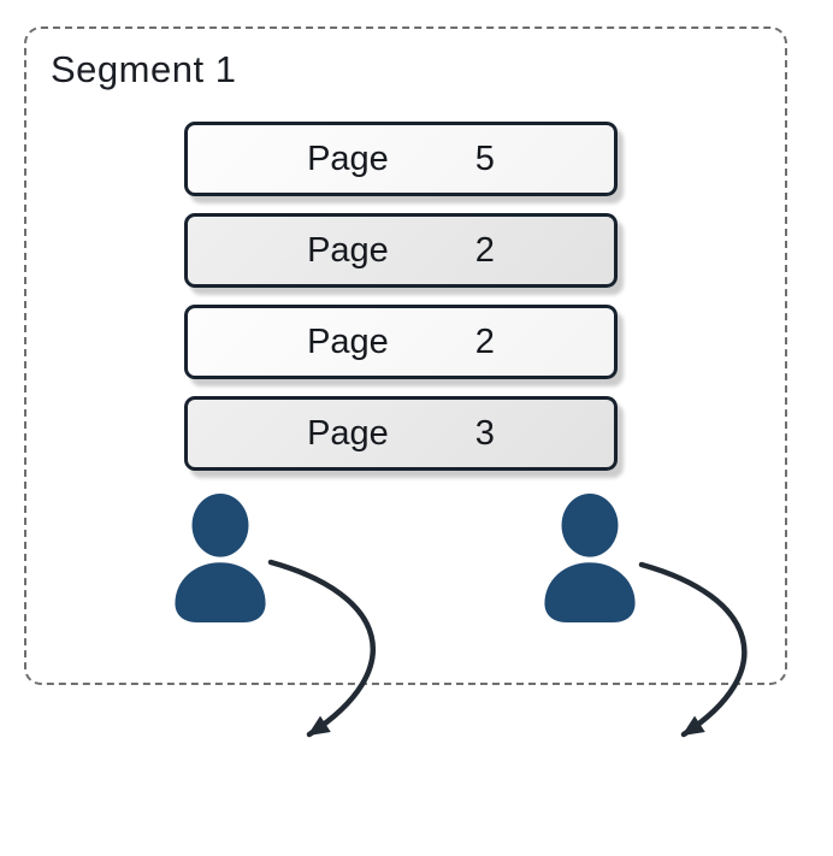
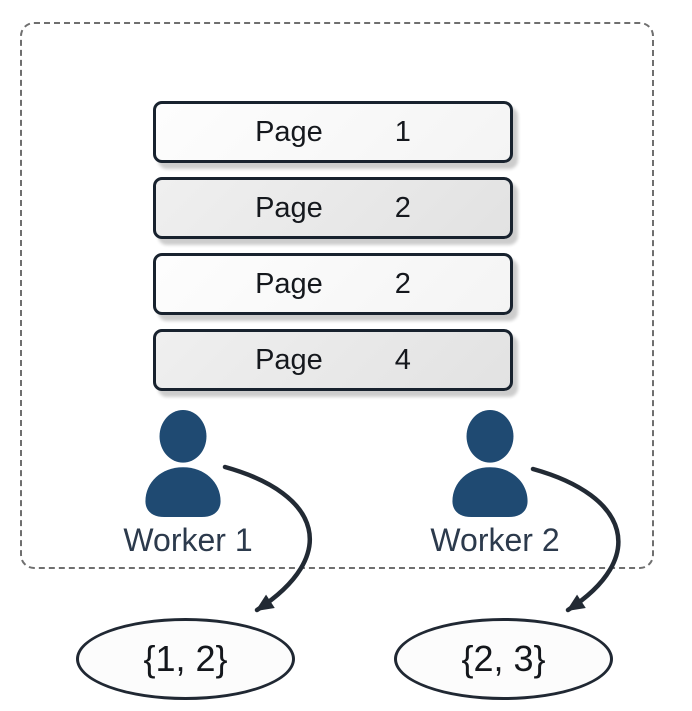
- Segment 1
  Page
- 5
+ 1
  Page
  2
  Page
  2
  Page
- 3
+ 4
+ Worker 1
+ Worker 2
+ {1, 2}
+ {2, 3}
